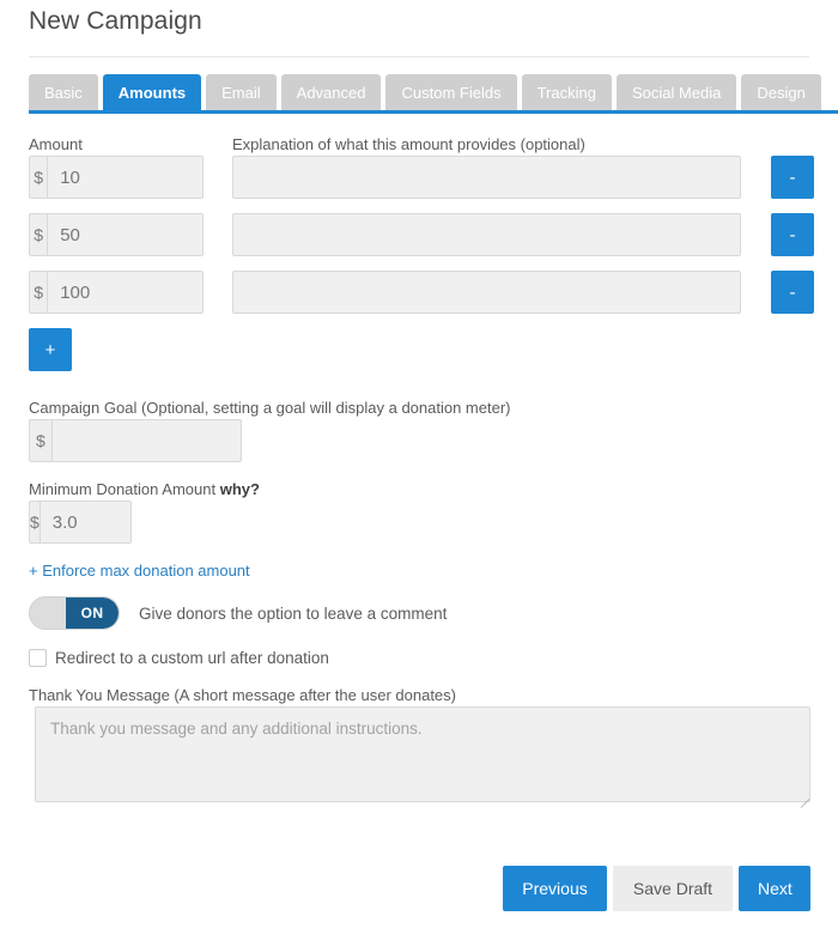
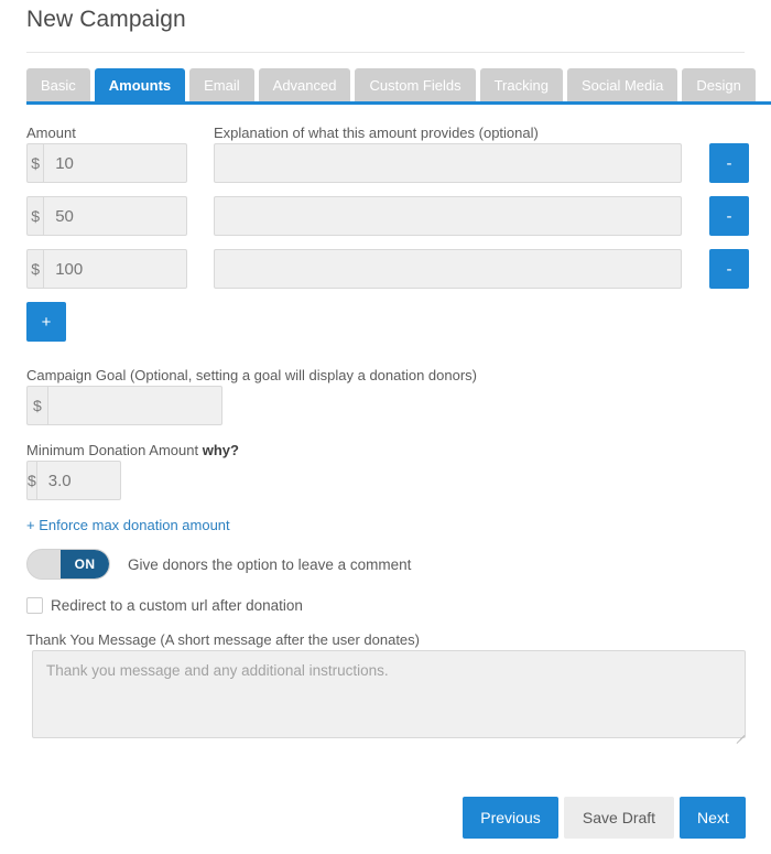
  New Campaign
  Basic
  Amounts
  Email
  Advanced
  Custom Fields
  Tracking
  Social Media
  Design
  Amount
  Explanation of what this amount provides (optional)
  $
  10
  -
  $
  50
  -
  $
  100
  -
  +
- Campaign Goal (Optional, setting a goal will display a donation meter)
+ Campaign Goal (Optional, setting a goal will display a donation donors)
  $
  Minimum Donation Amount why?
  $
  3.0
  + Enforce max donation amount
  ON
  Give donors the option to leave a comment
  Redirect to a custom url after donation
  Thank You Message (A short message after the user donates)
  Thank you message and any additional instructions.
  Previous
  Save Draft
  Next
